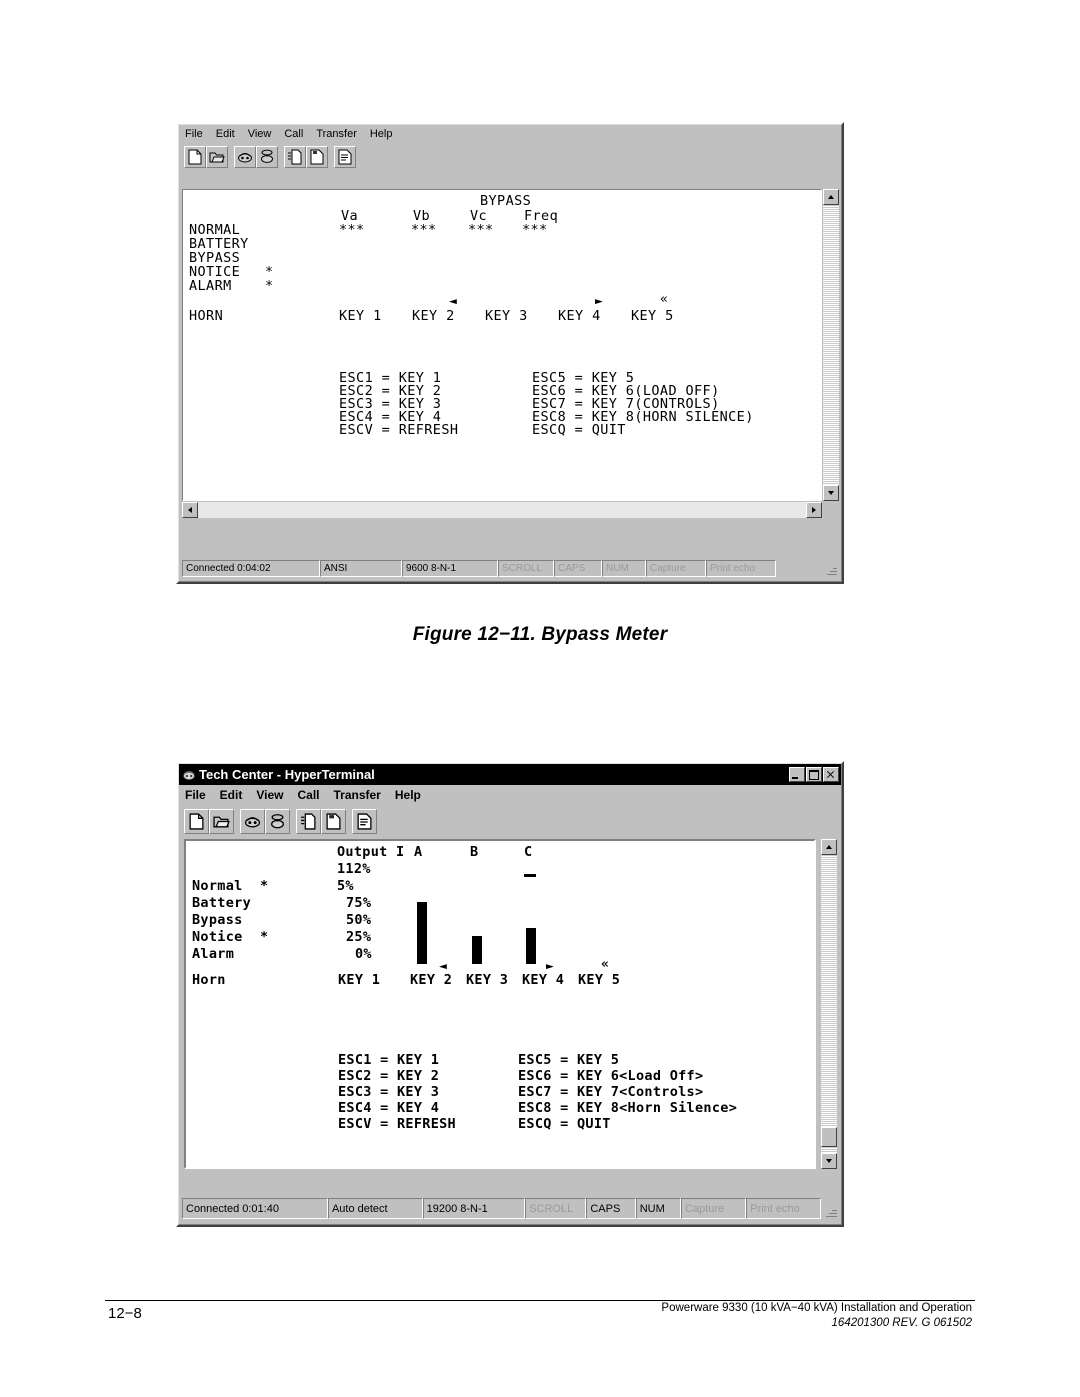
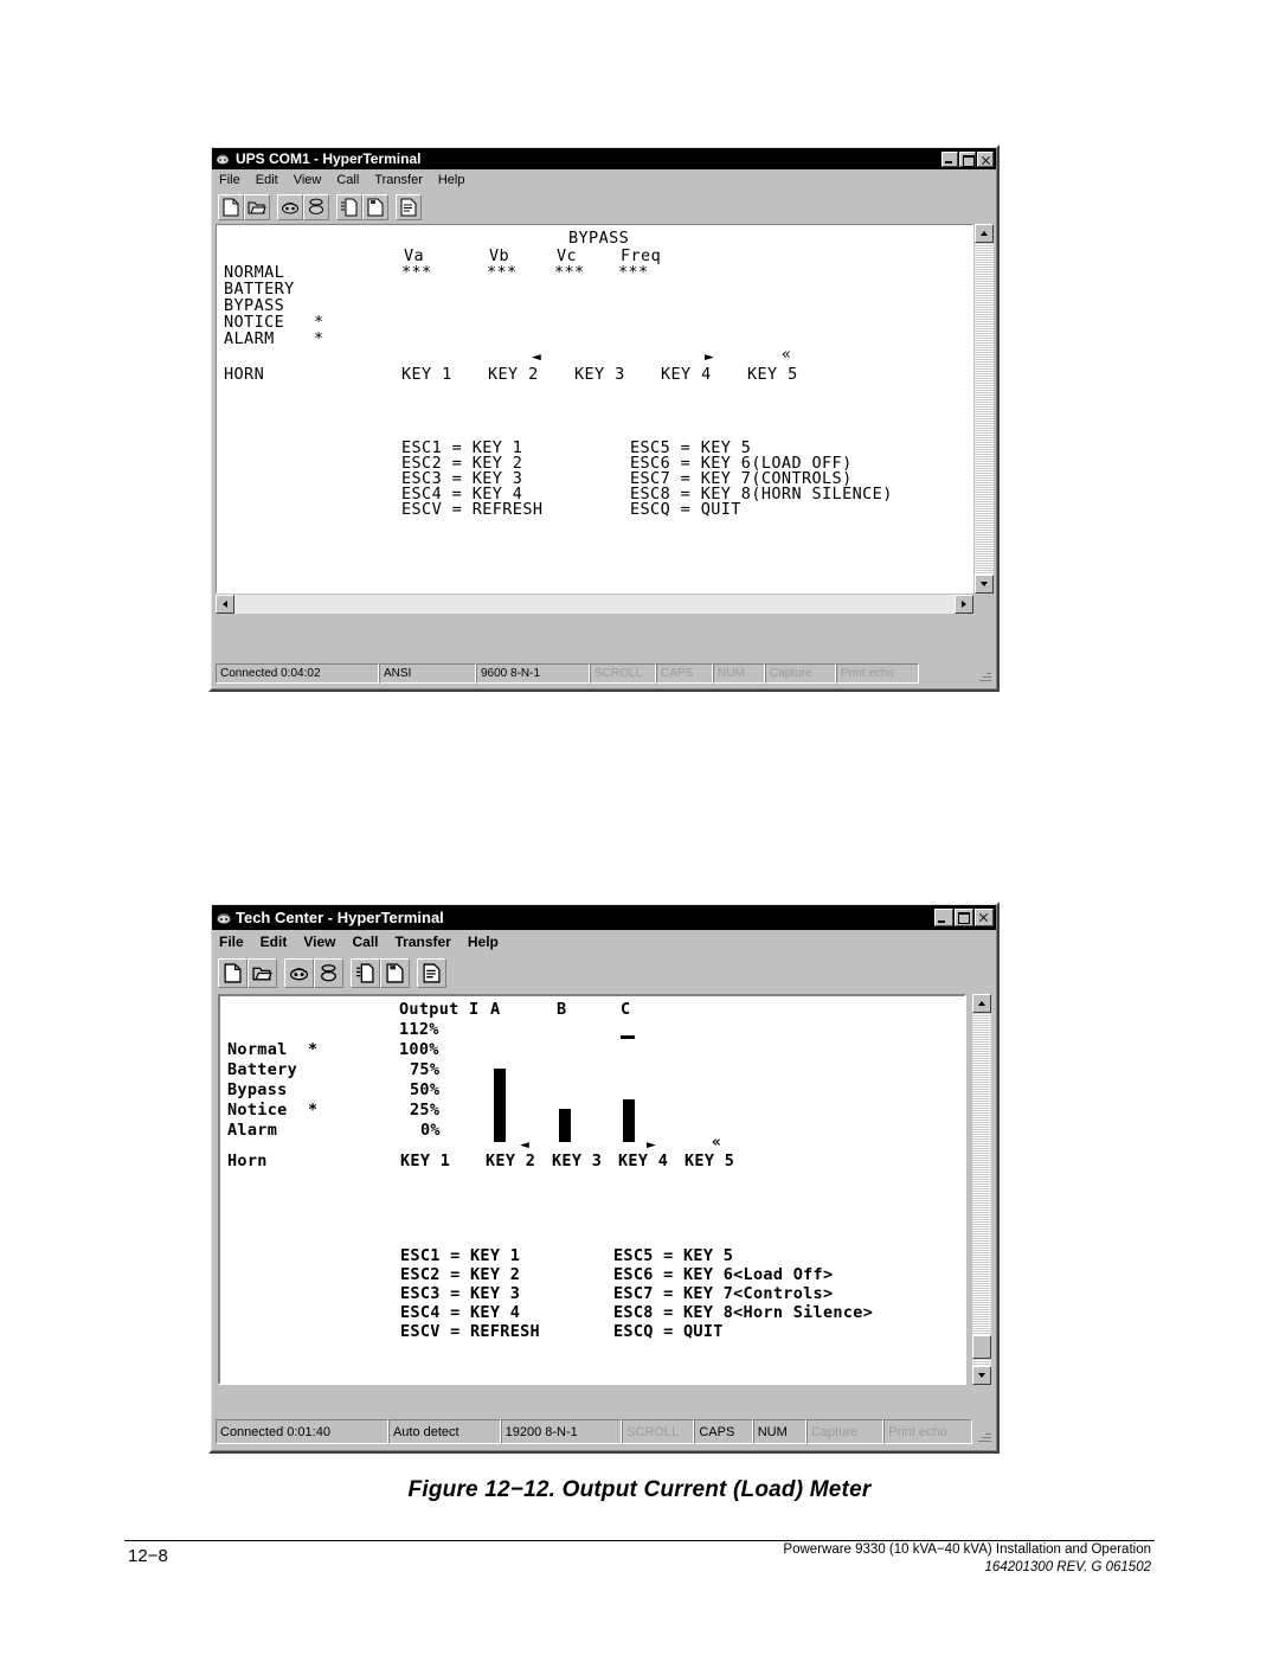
+ UPS COM1 - HyperTerminal
  File
  Edit
  View
  Call
  Transfer
  Help
  BYPASS
  Va
  Vb
  Vc
  Freq
  ***
  ***
  ***
  ***
  NORMAL
  BATTERY
  BYPASS
  NOTICE
  ALARM
  *
  *
  HORN
  KEY 1
  KEY 2
  KEY 3
  KEY 4
  KEY 5
  ◄
  ►
  «
  ESC1 = KEY 1
  ESC2 = KEY 2
  ESC3 = KEY 3
  ESC4 = KEY 4
  ESCV = REFRESH
  ESC5 = KEY 5
  ESC6 = KEY 6(LOAD OFF)
  ESC7 = KEY 7(CONTROLS)
  ESC8 = KEY 8(HORN SILENCE)
  ESCQ = QUIT
  Connected 0:04:02
  ANSI
  9600 8-N-1
  SCROLL
  CAPS
  NUM
  Capture
  Print echo
- Figure 12−11. Bypass Meter
  Tech Center - HyperTerminal
  File
  Edit
  View
  Call
  Transfer
  Help
  Output I
  A
  B
  C
  112%
- 5%
+ 100%
  75%
  50%
  25%
  0%
  Normal
  Battery
  Bypass
  Notice
  Alarm
  *
  *
  Horn
  KEY 1
  KEY 2
  KEY 3
  KEY 4
  KEY 5
  ◄
  ►
  «
  ESC1 = KEY 1
  ESC2 = KEY 2
  ESC3 = KEY 3
  ESC4 = KEY 4
  ESCV = REFRESH
  ESC5 = KEY 5
  ESC6 = KEY 6<Load Off>
  ESC7 = KEY 7<Controls>
  ESC8 = KEY 8<Horn Silence>
  ESCQ = QUIT
  Connected 0:01:40
  Auto detect
  19200 8-N-1
  SCROLL
  CAPS
  NUM
  Capture
  Print echo
+ Figure 12−12. Output Current (Load) Meter
  12−8
  Powerware 9330 (10 kVA−40 kVA) Installation and Operation
  164201300 REV. G 061502
